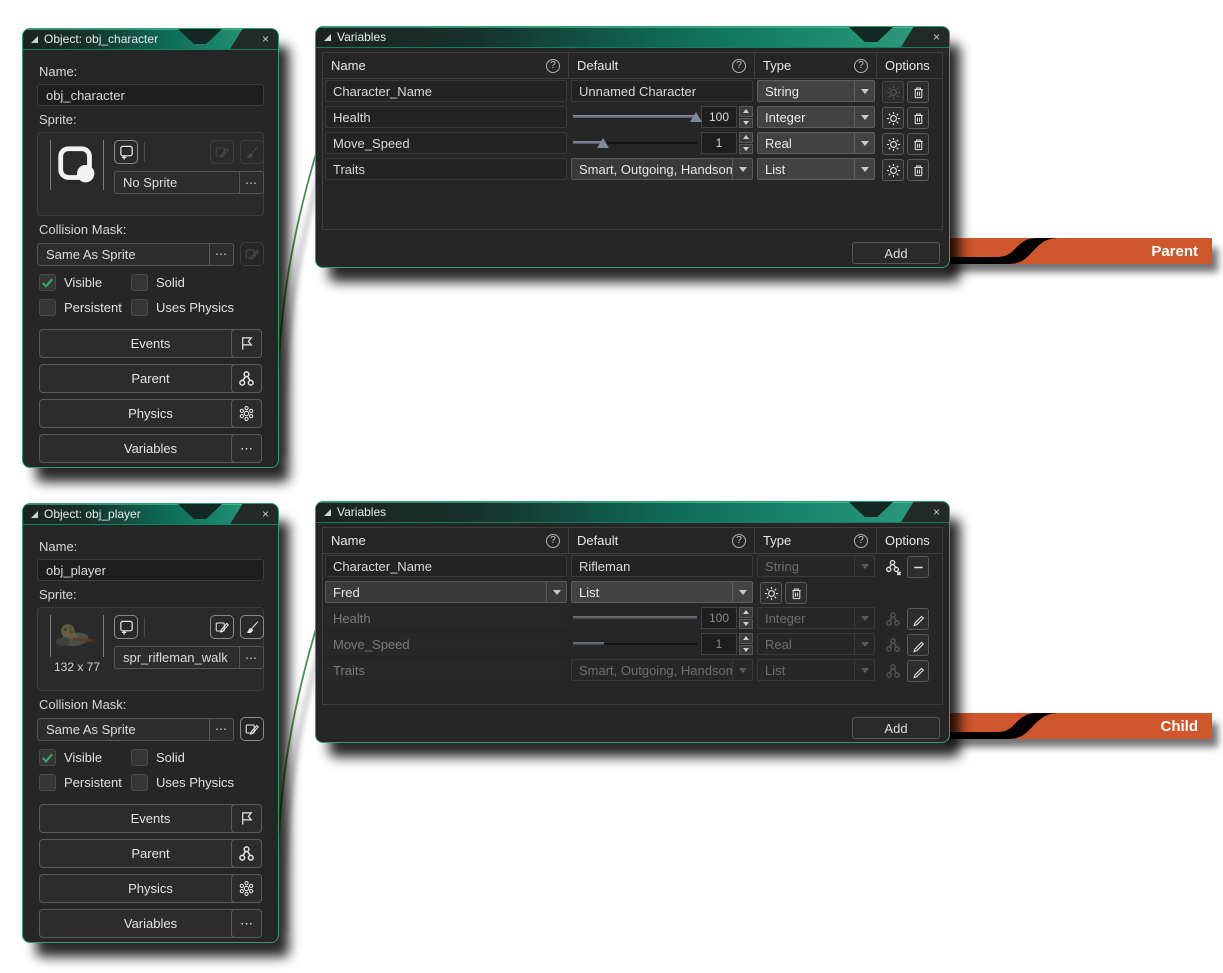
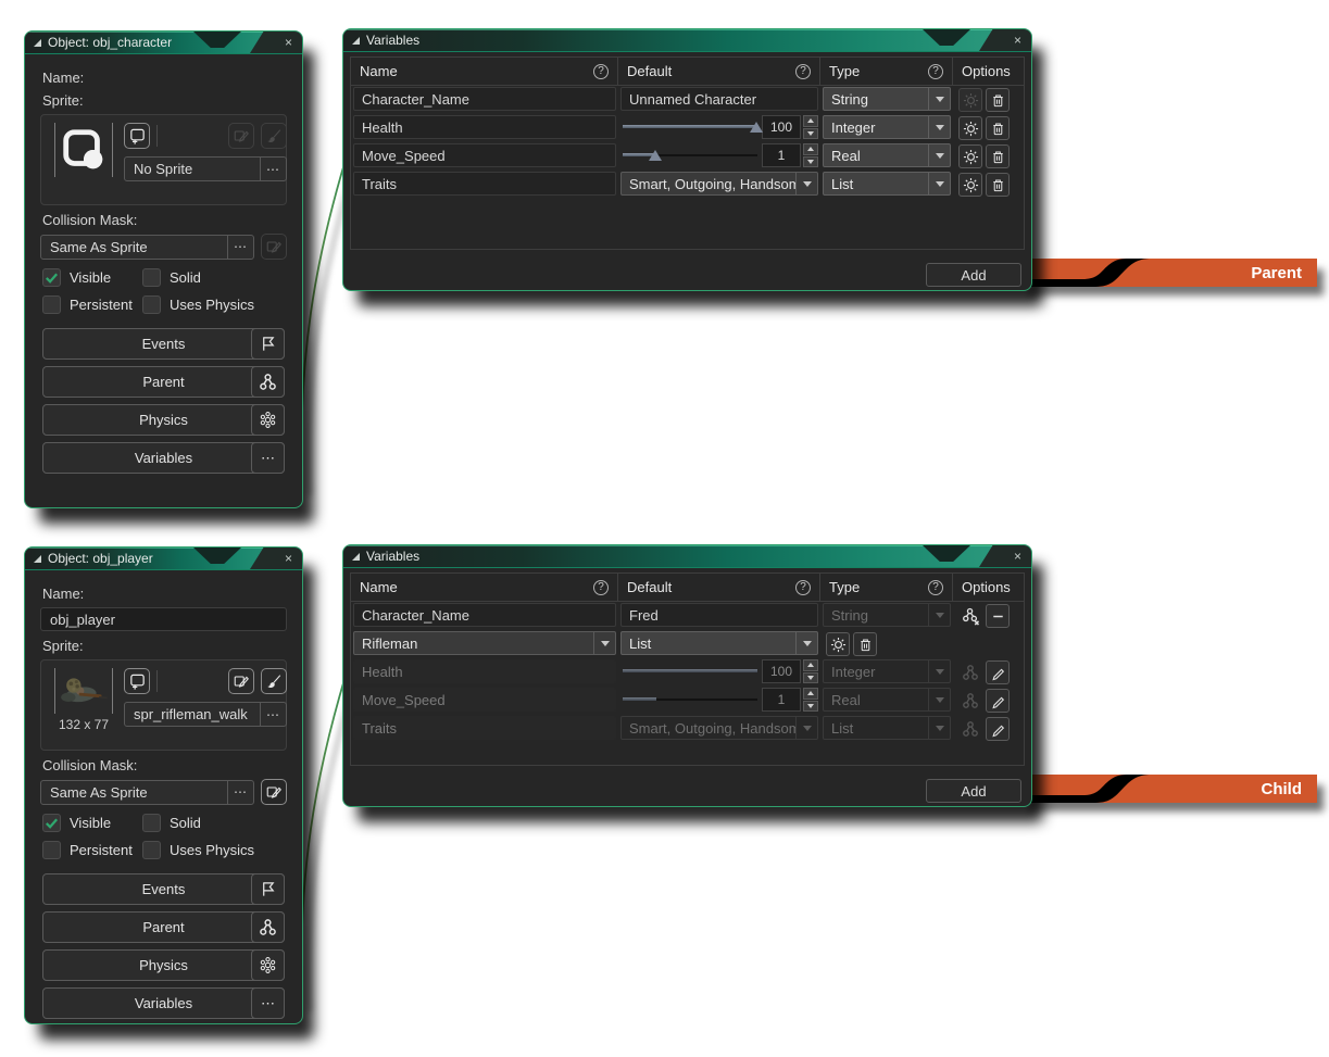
  Parent
  Child
  Object: obj_character
  ×
  Name:
- obj_character
  Sprite:
  No Sprite
  ⋯
  Collision Mask:
  Same As Sprite
  ⋯
  Visible
  Solid
  Persistent
  Uses Physics
  Events
  Parent
  Physics
  Variables
  ⋯
  Object: obj_player
  ×
  Name:
  obj_player
  Sprite:
  132 x 77
  spr_rifleman_walk
  ⋯
  Collision Mask:
  Same As Sprite
  ⋯
  Visible
  Solid
  Persistent
  Uses Physics
  Events
  Parent
  Physics
  Variables
  ⋯
  Variables
  ×
  Name
  ?
  Default
  ?
  Type
  ?
  Options
  Character_Name
  Unnamed Character
  String
  Health
  100
  Integer
  Move_Speed
  1
  Real
  Traits
  Smart, Outgoing, Handsom
  List
  Add
  Variables
  ×
  Name
  ?
  Default
  ?
  Type
  ?
  Options
  Character_Name
- Rifleman
+ Fred
  String
- Fred
+ Rifleman
  List
  Health
  100
  Integer
  Move_Speed
  1
  Real
  Traits
  Smart, Outgoing, Handsom
  List
  Add
